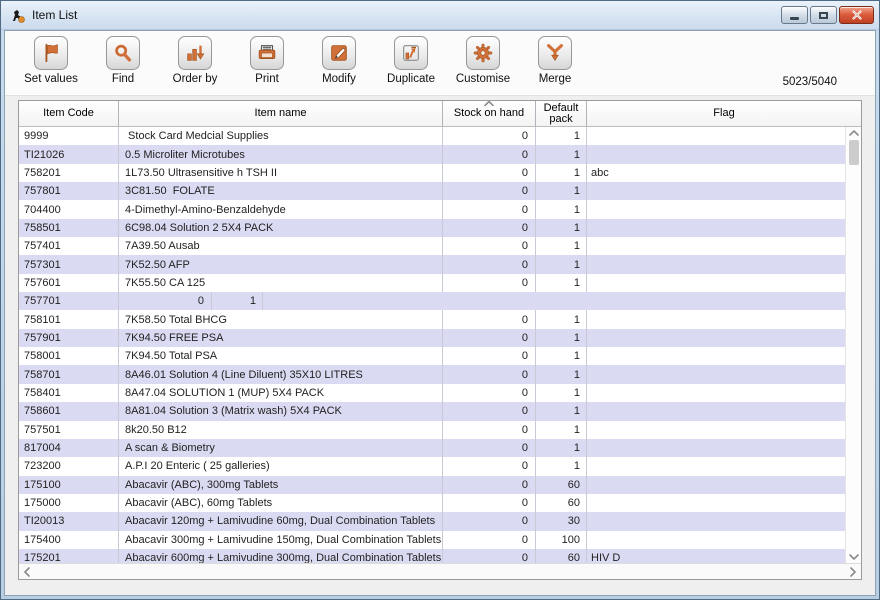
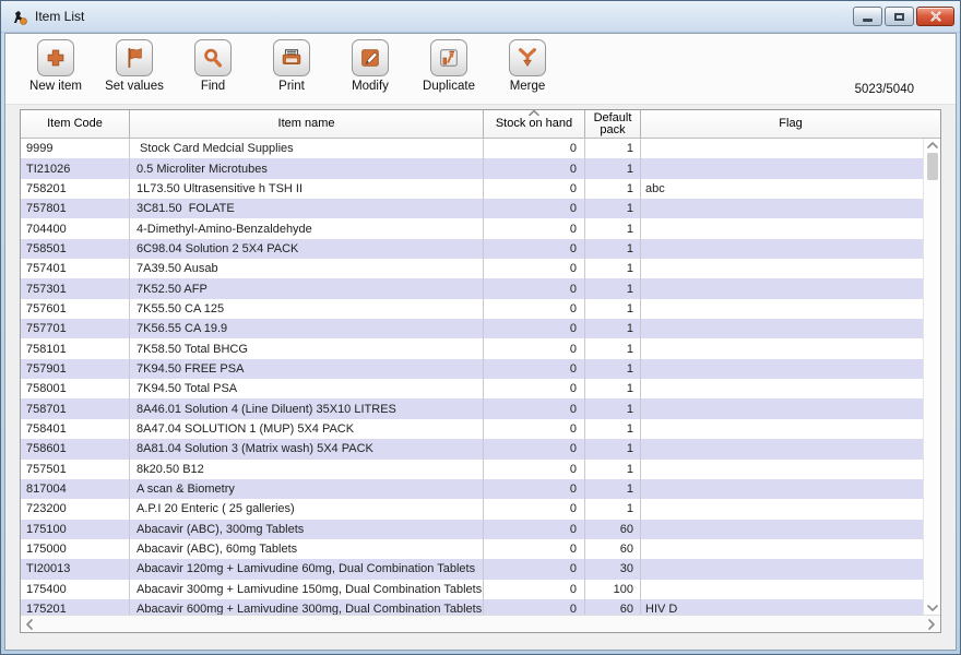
  Item List
+ New item
  Set values
  Find
- Order by
  Print
  Modify
  Duplicate
- Customise
  Merge
  5023/5040
  Item Code
  Item name
  Stock on hand
  Default pack
  Flag
  9999
  Stock Card Medcial Supplies
  0
  1
  TI21026
  0.5 Microliter Microtubes
  0
  1
  758201
  1L73.50 Ultrasensitive h TSH II
  0
  1
  abc
  757801
  3C81.50 FOLATE
  0
  1
  704400
  4-Dimethyl-Amino-Benzaldehyde
  0
  1
  758501
  6C98.04 Solution 2 5X4 PACK
  0
  1
  757401
  7A39.50 Ausab
  0
  1
  757301
  7K52.50 AFP
  0
  1
  757601
  7K55.50 CA 125
  0
  1
  757701
+ 7K56.55 CA 19.9
  0
  1
  758101
  7K58.50 Total BHCG
  0
  1
  757901
  7K94.50 FREE PSA
  0
  1
  758001
  7K94.50 Total PSA
  0
  1
  758701
  8A46.01 Solution 4 (Line Diluent) 35X10 LITRES
  0
  1
  758401
  8A47.04 SOLUTION 1 (MUP) 5X4 PACK
  0
  1
  758601
  8A81.04 Solution 3 (Matrix wash) 5X4 PACK
  0
  1
  757501
  8k20.50 B12
  0
  1
  817004
  A scan & Biometry
  0
  1
  723200
  A.P.I 20 Enteric ( 25 galleries)
  0
  1
  175100
  Abacavir (ABC), 300mg Tablets
  0
  60
  175000
  Abacavir (ABC), 60mg Tablets
  0
  60
  TI20013
  Abacavir 120mg + Lamivudine 60mg, Dual Combination Tablets
  0
  30
  175400
  Abacavir 300mg + Lamivudine 150mg, Dual Combination Tablets
  0
  100
  175201
  Abacavir 600mg + Lamivudine 300mg, Dual Combination Tablets
  0
  60
  HIV D
